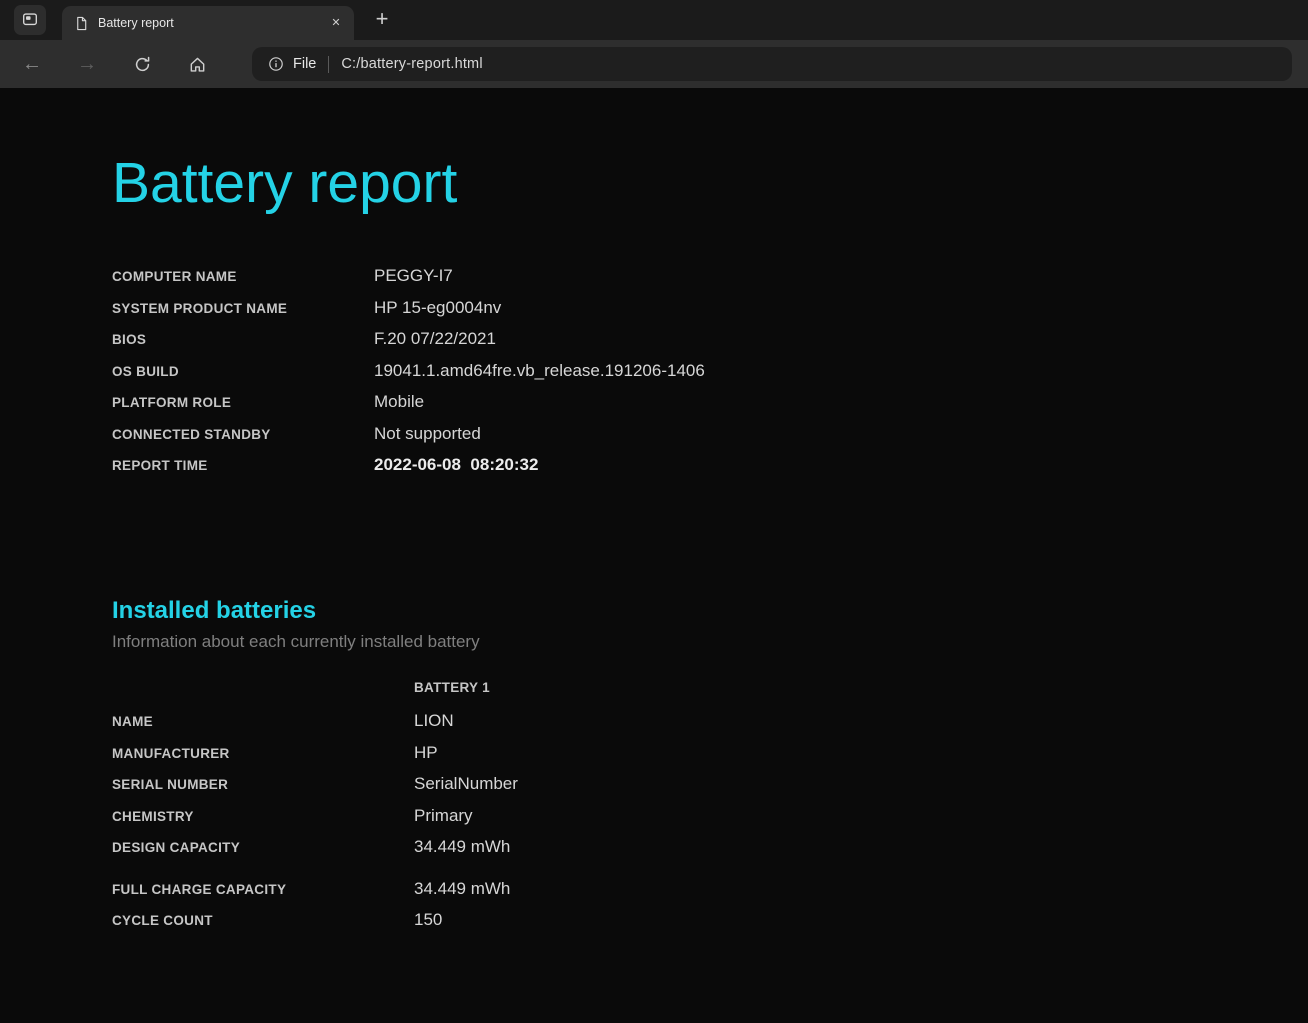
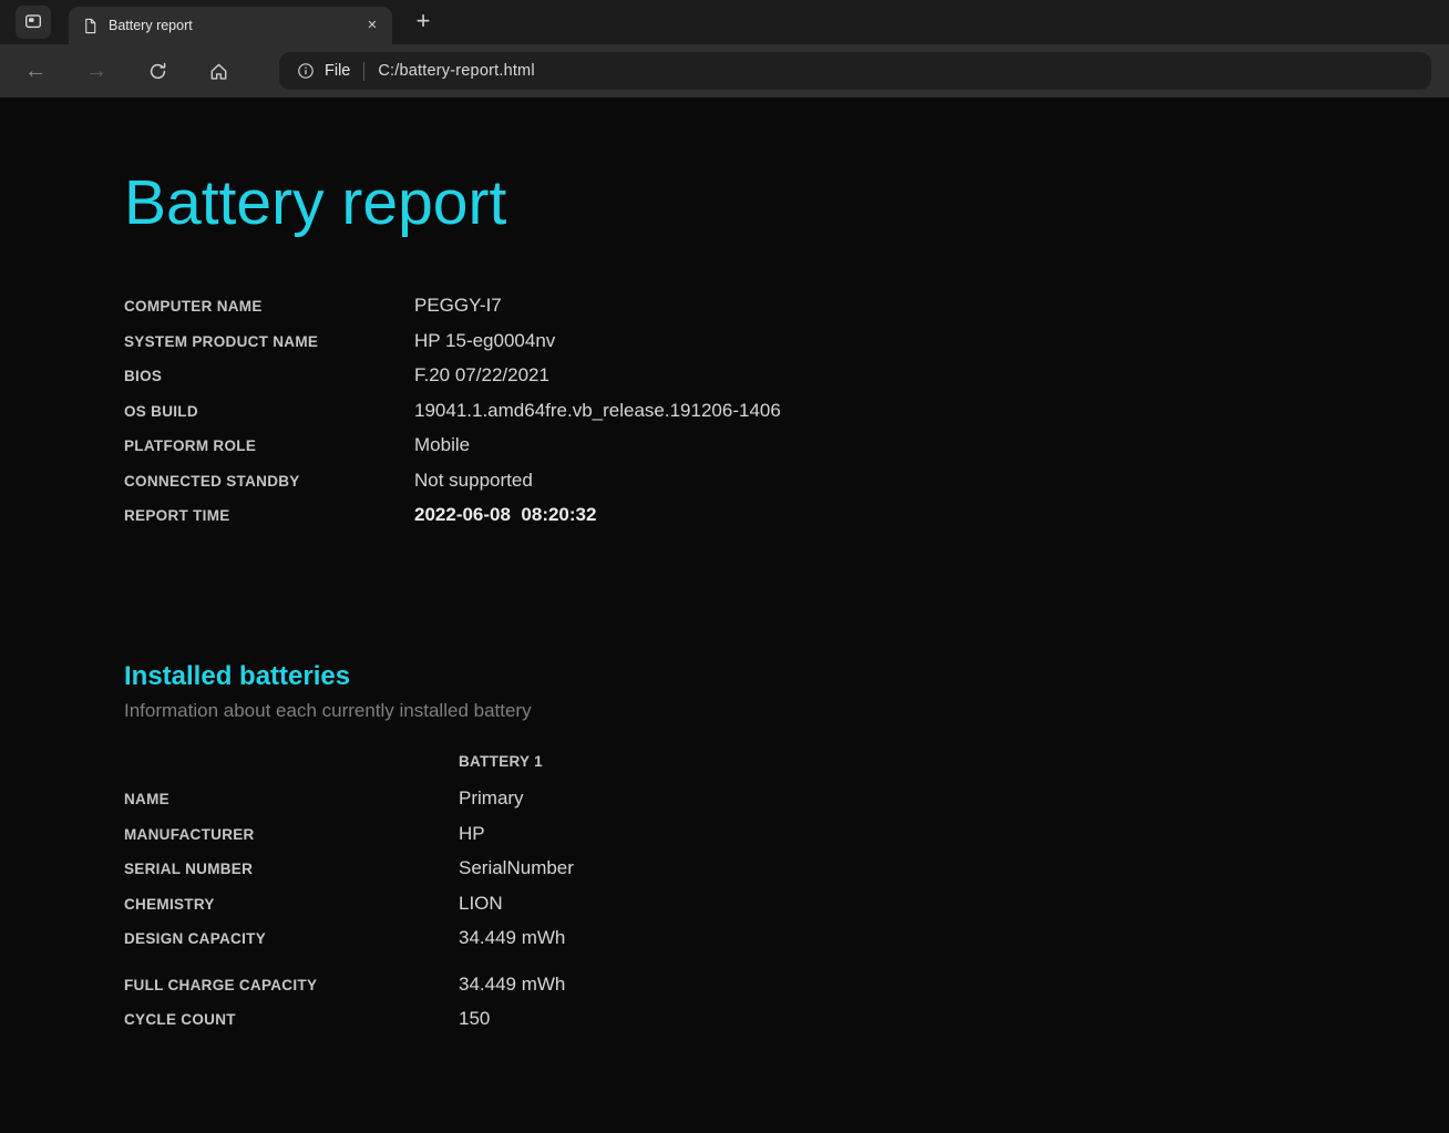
  Battery report
  ✕
  +
  ←
  →
  File
  C:/battery-report.html
  Battery report
  COMPUTER NAME
  PEGGY-I7
  SYSTEM PRODUCT NAME
  HP 15-eg0004nv
  BIOS
  F.20 07/22/2021
  OS BUILD
  19041.1.amd64fre.vb_release.191206-1406
  PLATFORM ROLE
  Mobile
  CONNECTED STANDBY
  Not supported
  REPORT TIME
  2022-06-08 08:20:32
  Installed batteries
  Information about each currently installed battery
  BATTERY 1
  NAME
- LION
+ Primary
  MANUFACTURER
  HP
  SERIAL NUMBER
  SerialNumber
  CHEMISTRY
- Primary
+ LION
  DESIGN CAPACITY
  34.449 mWh
  FULL CHARGE CAPACITY
  34.449 mWh
  CYCLE COUNT
  150
